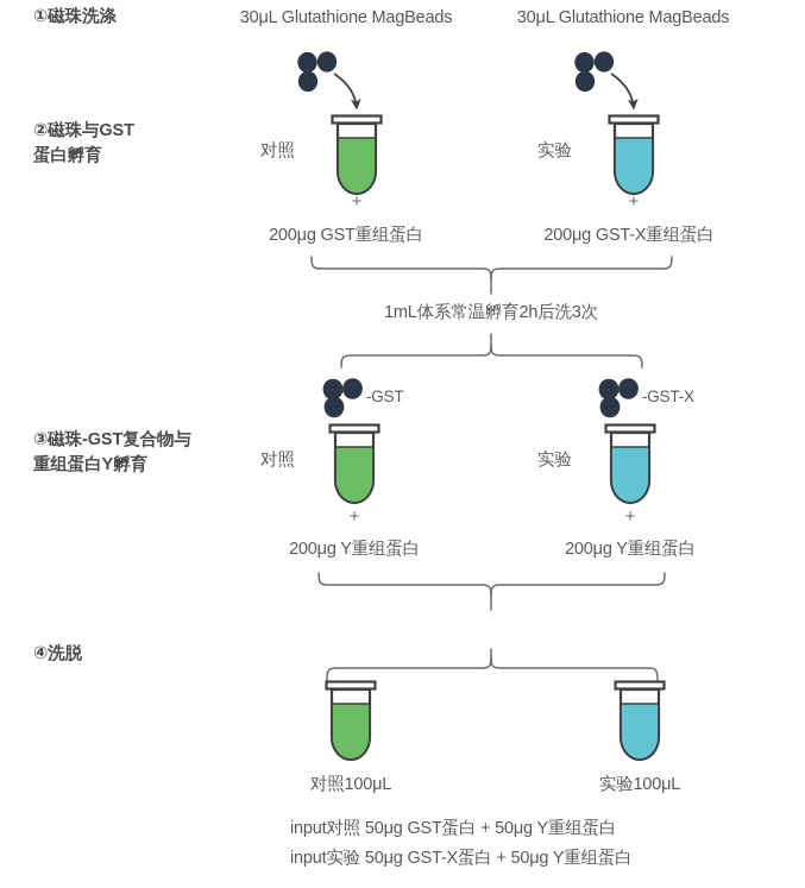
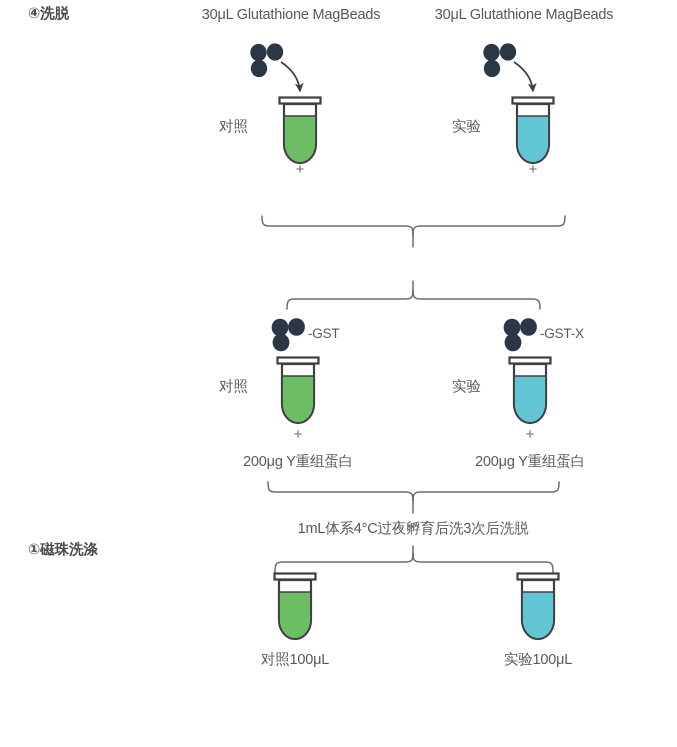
- ①磁珠洗涤
+ ④洗脱
- ②磁珠与GST
- 蛋白孵育
- ③磁珠-GST复合物与
- 重组蛋白Y孵育
- ④洗脱
+ ①磁珠洗涤
  30μL Glutathione MagBeads
  30μL Glutathione MagBeads
  对照
  实验
  +
  +
- 200μg GST重组蛋白
- 200μg GST-X重组蛋白
- 1mL体系常温孵育2h后洗3次
  -GST
  -GST-X
  对照
  实验
  +
  +
  200μg Y重组蛋白
  200μg Y重组蛋白
+ 1mL体系4°C过夜孵育后洗3次后洗脱
  对照100μL
  实验100μL
- input对照 50μg GST蛋白 + 50μg Y重组蛋白
- input实验 50μg GST-X蛋白 + 50μg Y重组蛋白
